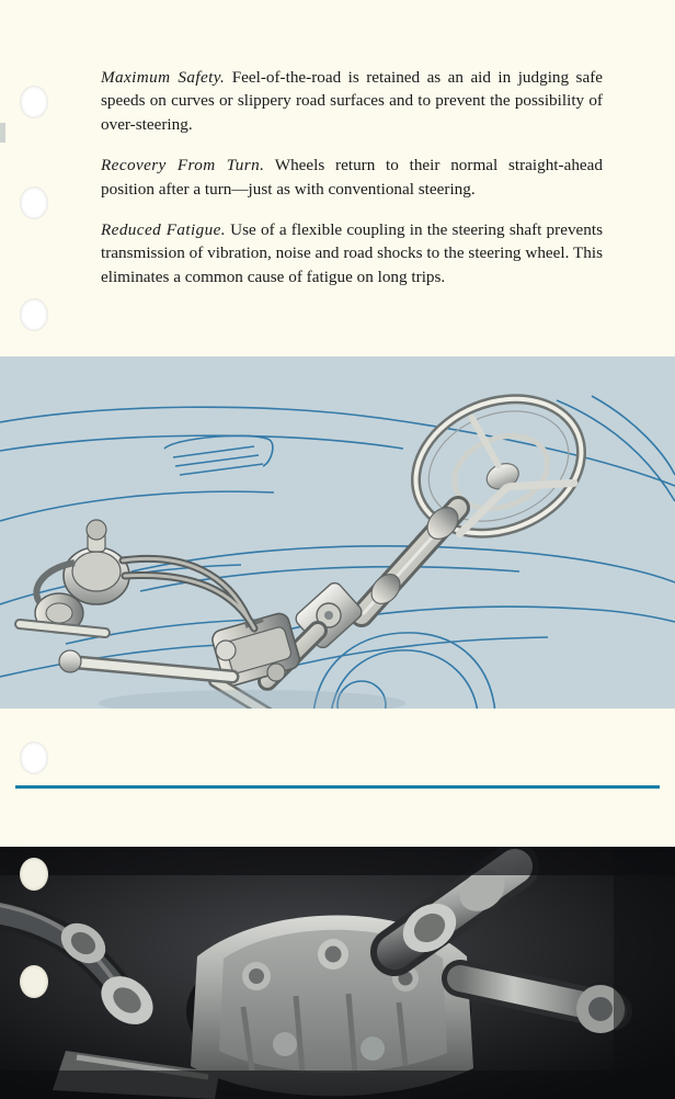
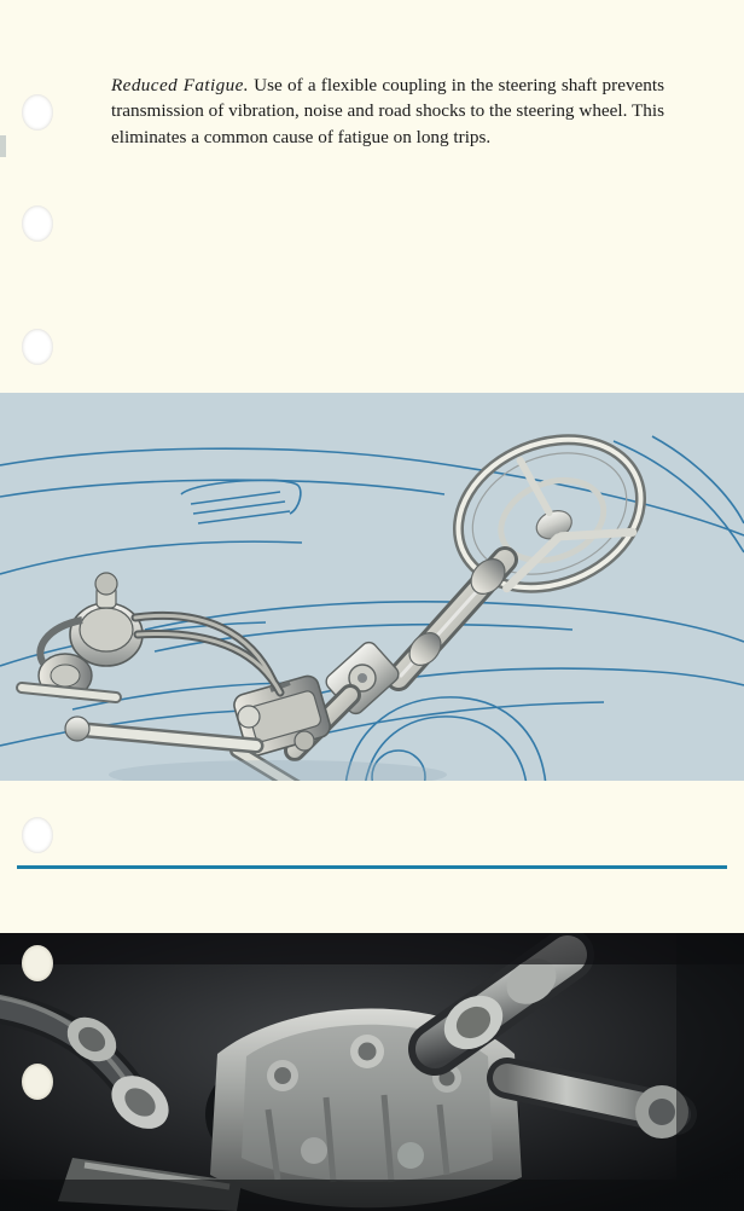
- Maximum Safety. Feel-of-the-road is retained as an aid in judging safe speeds on curves or slippery road surfaces and to prevent the possibility of over-steering.
- Recovery From Turn. Wheels return to their normal straight-ahead position after a turn—just as with conventional steering.
  Reduced Fatigue. Use of a flexible coupling in the steering shaft prevents transmission of vibration, noise and road shocks to the steering wheel. This eliminates a common cause of fatigue on long trips.
